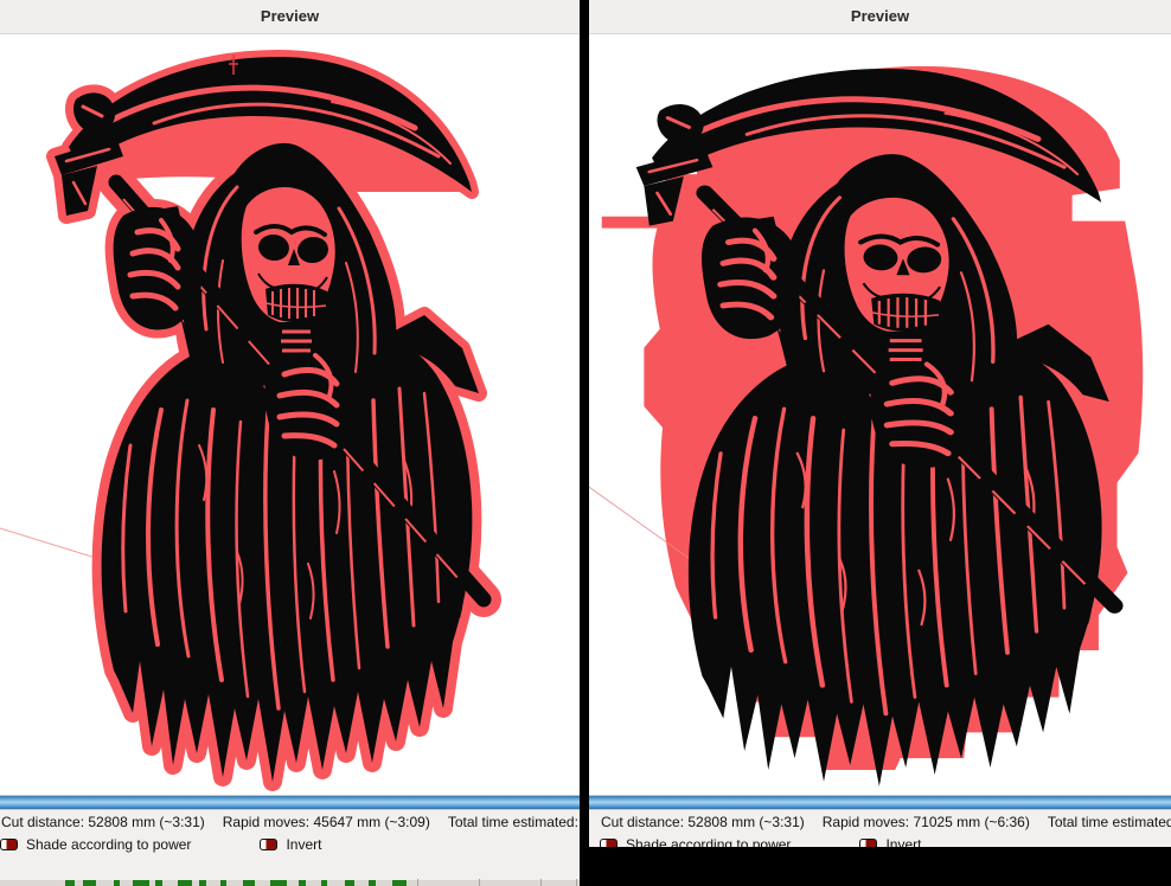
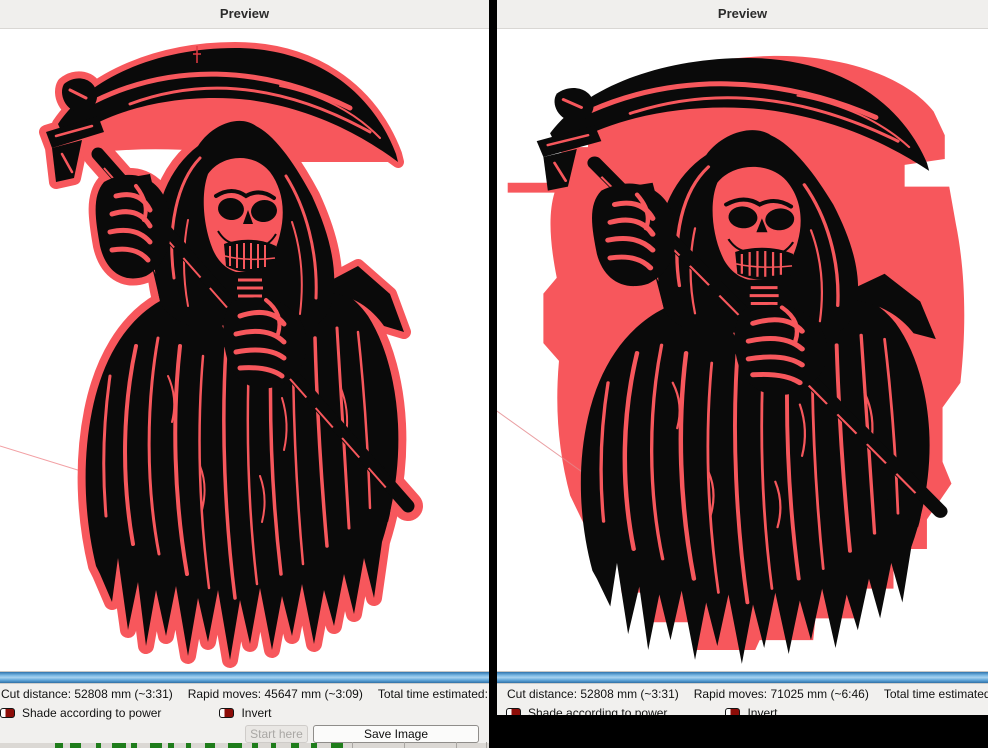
  Preview
  Cut distance: 52808 mm (~3:31)
  Rapid moves: 45647 mm (~3:09)
  Total time estimated:
  Shade according to power
  Invert
+ Start here
+ Save Image
  Preview
  Cut distance: 52808 mm (~3:31)
- Rapid moves: 71025 mm (~6:36)
+ Rapid moves: 71025 mm (~6:46)
  Total time estimated
  Shade according to power
  Invert
